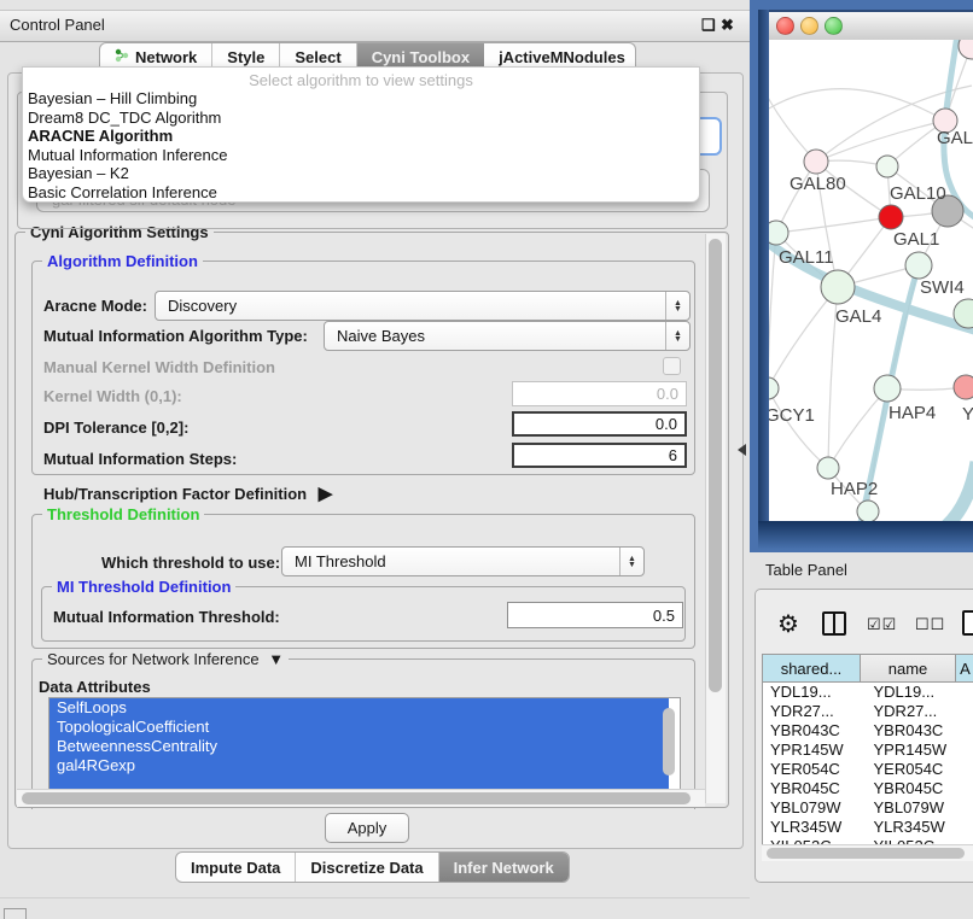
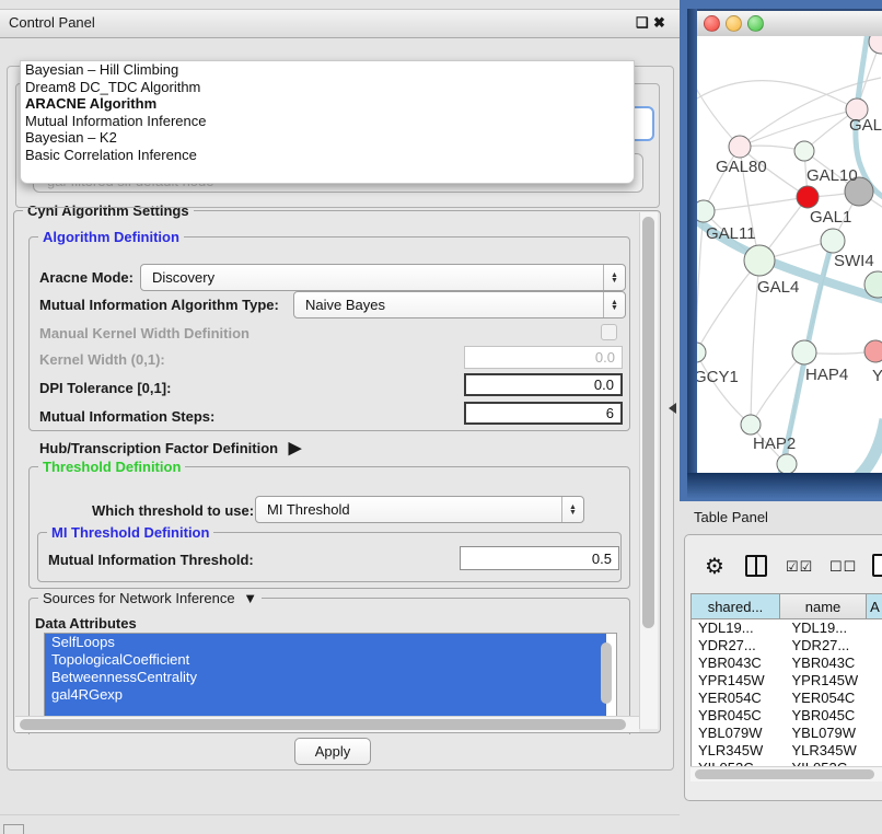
  Control Panel
  ❑
  ✖
- Network
- Style
- Select
- Cyni Toolbox
- jActiveMNodules
- Select algorithm to view settings
  Bayesian – Hill Climbing
  Dream8 DC_TDC Algorithm
  ARACNE Algorithm
  Mutual Information Inference
  Bayesian – K2
  Basic Correlation Inference
  Cyni Algorithm Settings
  Algorithm Definition
  Aracne Mode:
  Discovery
  Mutual Information Algorithm Type:
  Naive Bayes
  Manual Kernel Width Definition
  Kernel Width (0,1):
  0.0
- DPI Tolerance [0,2]:
+ DPI Tolerance [0,1]:
  0.0
  Mutual Information Steps:
  6
  Hub/Transcription Factor Definition ▶
  Threshold Definition
  Which threshold to use:
  MI Threshold
  MI Threshold Definition
  Mutual Information Threshold:
  0.5
  Sources for Network Inference ▼
  Data Attributes
  SelfLoops
  TopologicalCoefficient
  BetweennessCentrality
  gal4RGexp
  Apply
- Impute Data
- Discretize Data
- Infer Network
  GAL
  GAL80
  GAL10
  GAL1
  GAL11
  SWI4
  GAL4
  GCY1
  HAP4
  Y
  HAP2
  Table Panel
  ⚙
  ☑☑
  ☐☐
  shared...
  name
  A
  YDL19...
  YDL19...
  YDR27...
  YDR27...
  YBR043C
  YBR043C
  YPR145W
  YPR145W
  YER054C
  YER054C
  YBR045C
  YBR045C
  YBL079W
  YBL079W
  YLR345W
  YLR345W
